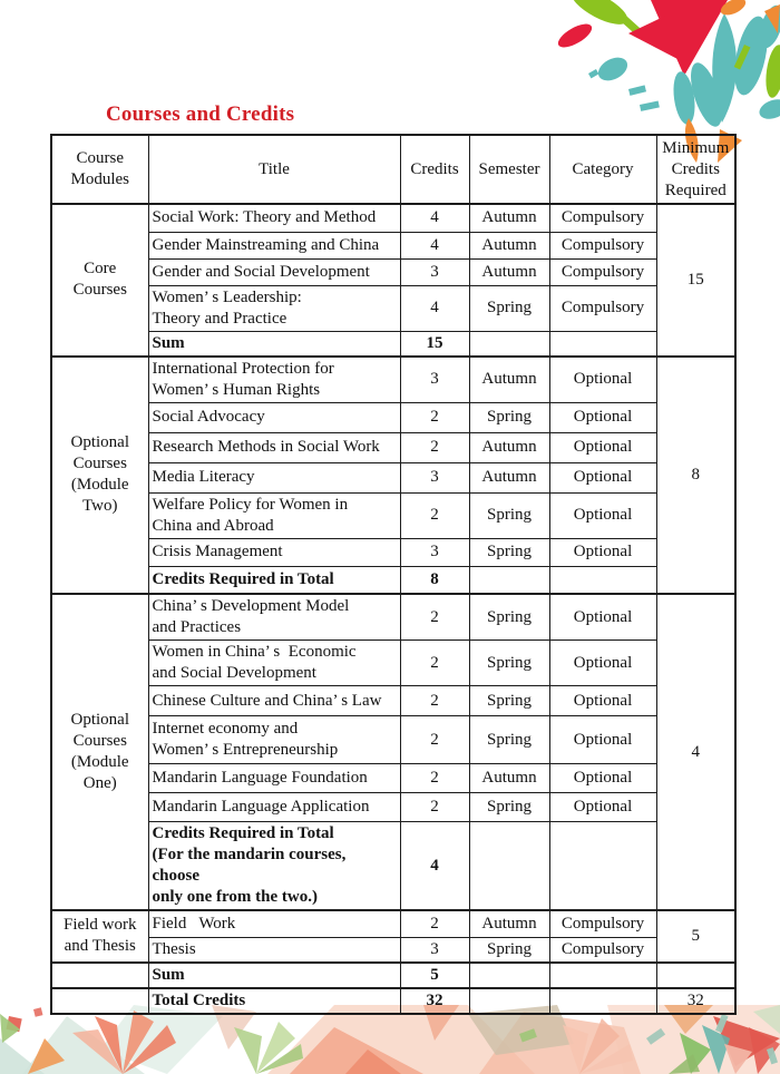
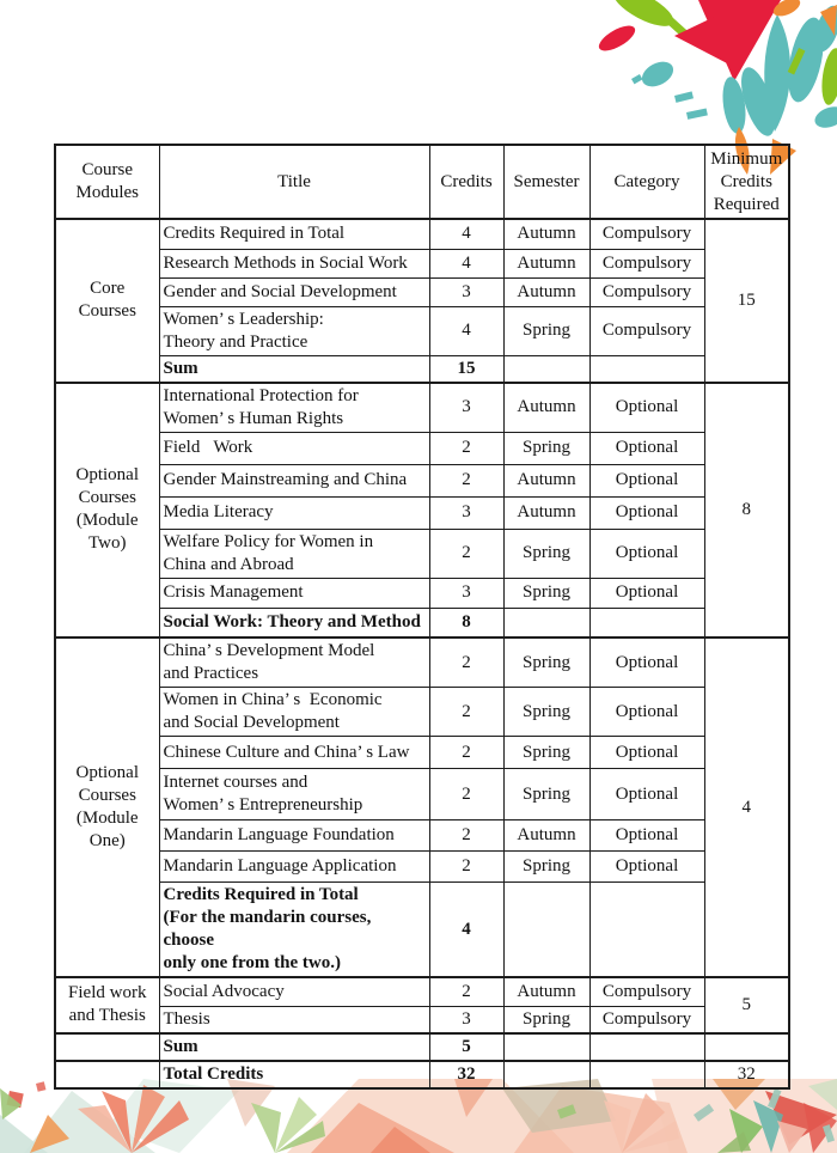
- Courses and Credits
  Course Modules	Title	Credits	Semester	Category	Minimum Credits Required
- Core Courses	Social Work: Theory and Method	4	Autumn	Compulsory	15
+ Core Courses	Credits Required in Total	4	Autumn	Compulsory	15
- Gender Mainstreaming and China	4	Autumn	Compulsory
+ Research Methods in Social Work	4	Autumn	Compulsory
  Gender and Social Development	3	Autumn	Compulsory
  Women’ s Leadership: Theory and Practice	4	Spring	Compulsory
  Sum	15
  Optional Courses (Module Two)	International Protection for Women’ s Human Rights	3	Autumn	Optional	8
- Social Advocacy	2	Spring	Optional
+ Field Work	2	Spring	Optional
- Research Methods in Social Work	2	Autumn	Optional
+ Gender Mainstreaming and China	2	Autumn	Optional
  Media Literacy	3	Autumn	Optional
  Welfare Policy for Women in China and Abroad	2	Spring	Optional
  Crisis Management	3	Spring	Optional
- Credits Required in Total	8
+ Social Work: Theory and Method	8
  Optional Courses (Module One)	China’ s Development Model and Practices	2	Spring	Optional	4
  Women in China’ s Economic and Social Development	2	Spring	Optional
  Chinese Culture and China’ s Law	2	Spring	Optional
- Internet economy and Women’ s Entrepreneurship	2	Spring	Optional
+ Internet courses and Women’ s Entrepreneurship	2	Spring	Optional
  Mandarin Language Foundation	2	Autumn	Optional
  Mandarin Language Application	2	Spring	Optional
  Credits Required in Total (For the mandarin courses, choose only one from the two.)	4
- Field work and Thesis	Field Work	2	Autumn	Compulsory	5
+ Field work and Thesis	Social Advocacy	2	Autumn	Compulsory	5
  Thesis	3	Spring	Compulsory
  	Sum	5
  	Total Credits	32			32
